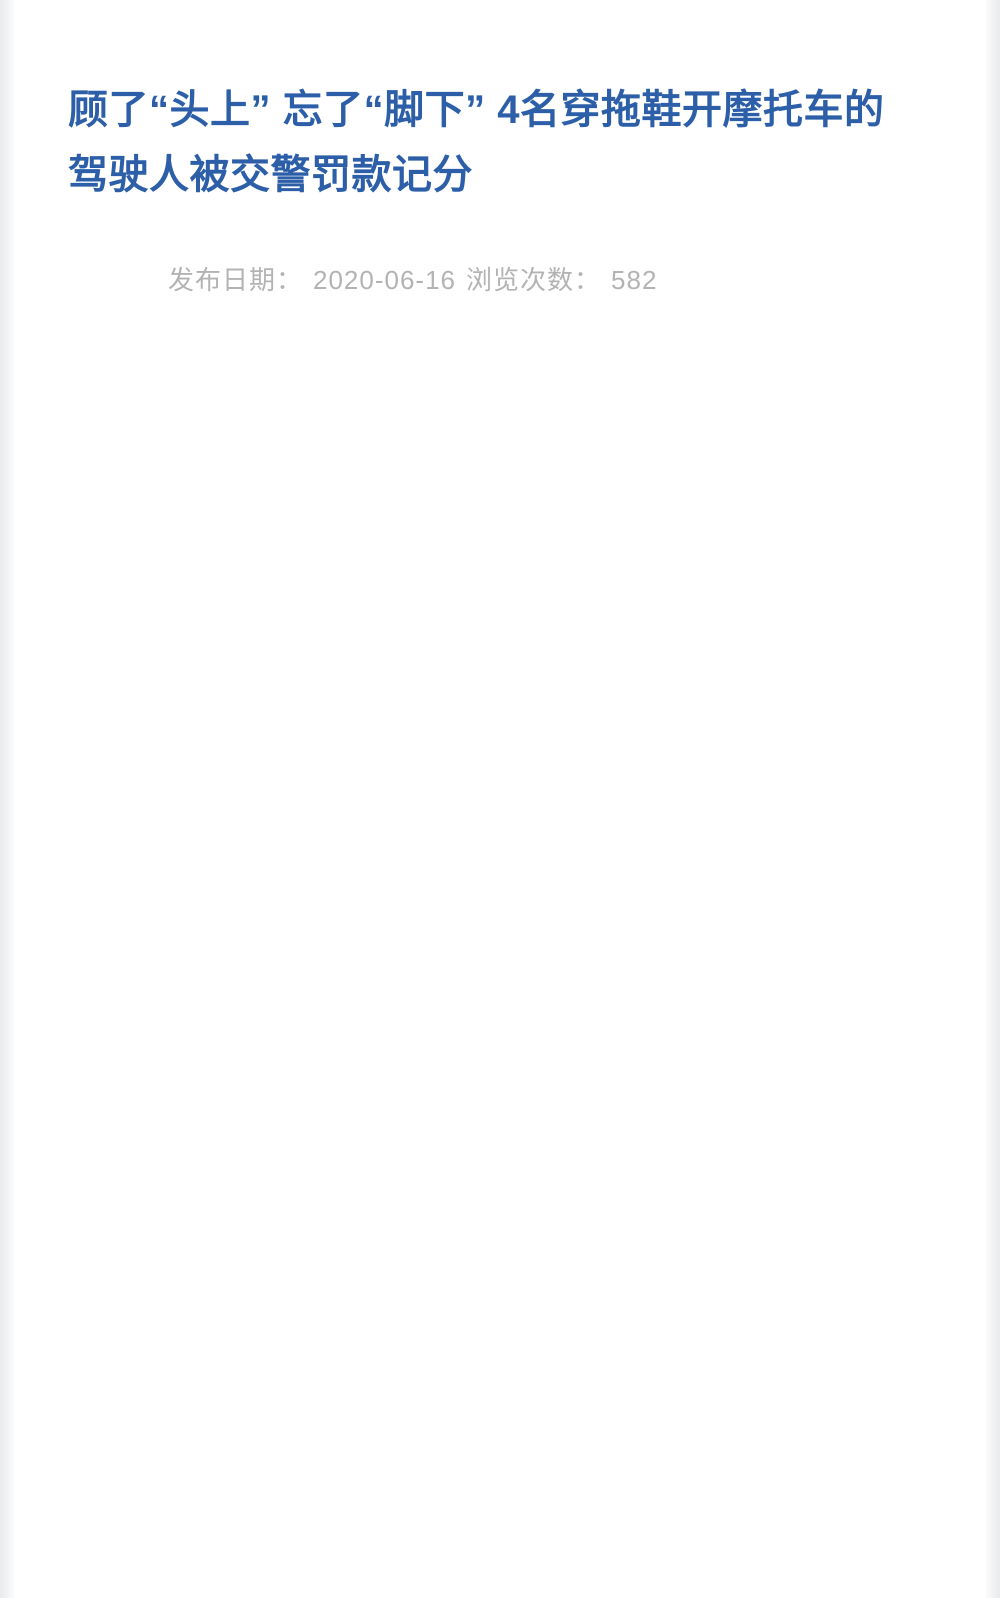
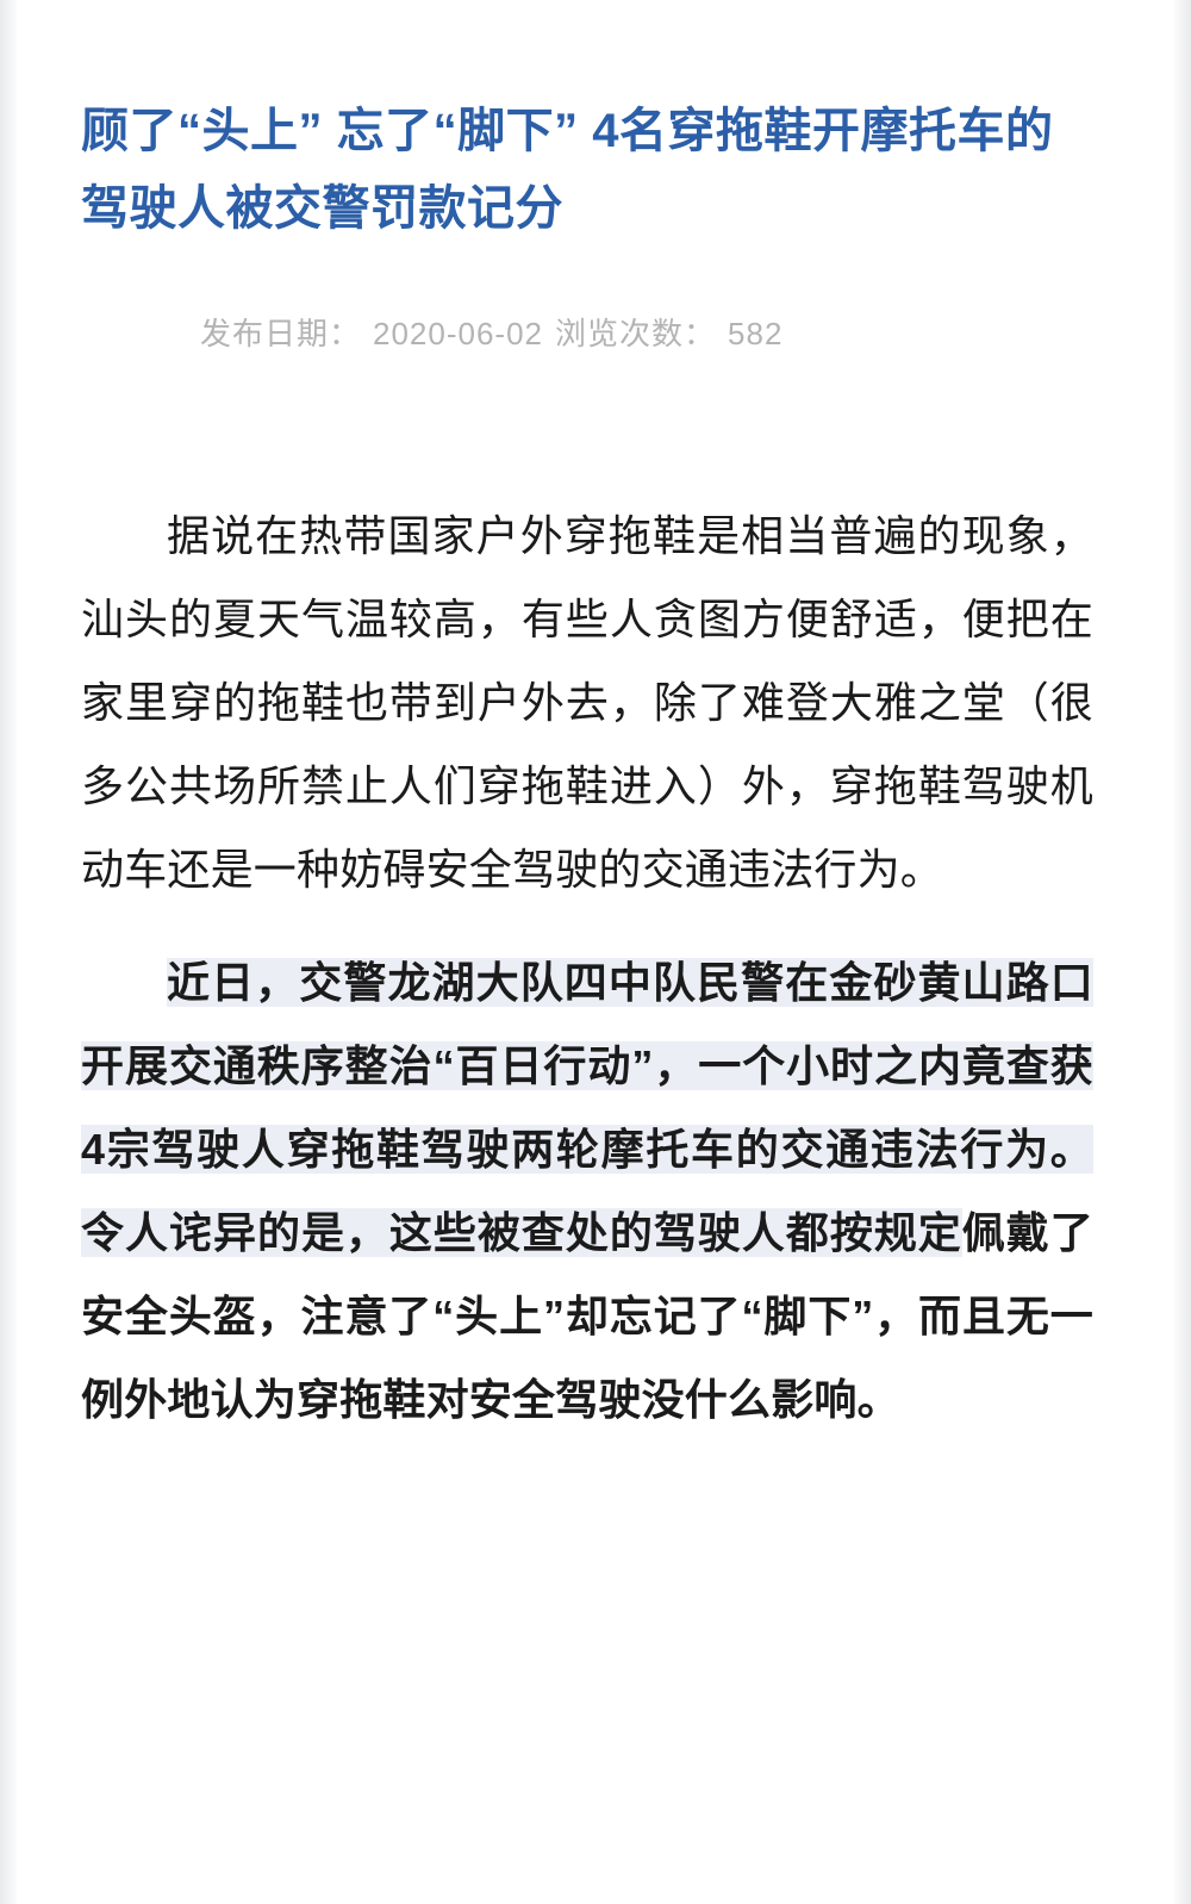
  顾了“头上” 忘了“脚下” 4名穿拖鞋开摩托车的驾驶人被交警罚款记分
  发布日期：
- 2020-06-16
+ 2020-06-02
  浏览次数：
  582
+ 据说在热带国家户外穿拖鞋是相当普遍的现象，汕头的夏天气温较高，有些人贪图方便舒适，便把在家里穿的拖鞋也带到户外去，除了难登大雅之堂（很多公共场所禁止人们穿拖鞋进入）外，穿拖鞋驾驶机动车还是一种妨碍安全驾驶的交通违法行为。
+ 近日，交警龙湖大队四中队民警在金砂黄山路口开展交通秩序整治“百日行动”，一个小时之内竟查获4宗驾驶人穿拖鞋驾驶两轮摩托车的交通违法行为。令人诧异的是，这些被查处的驾驶人都按规定佩戴了安全头盔，注意了“头上”却忘记了“脚下”，而且无一例外地认为穿拖鞋对安全驾驶没什么影响。
